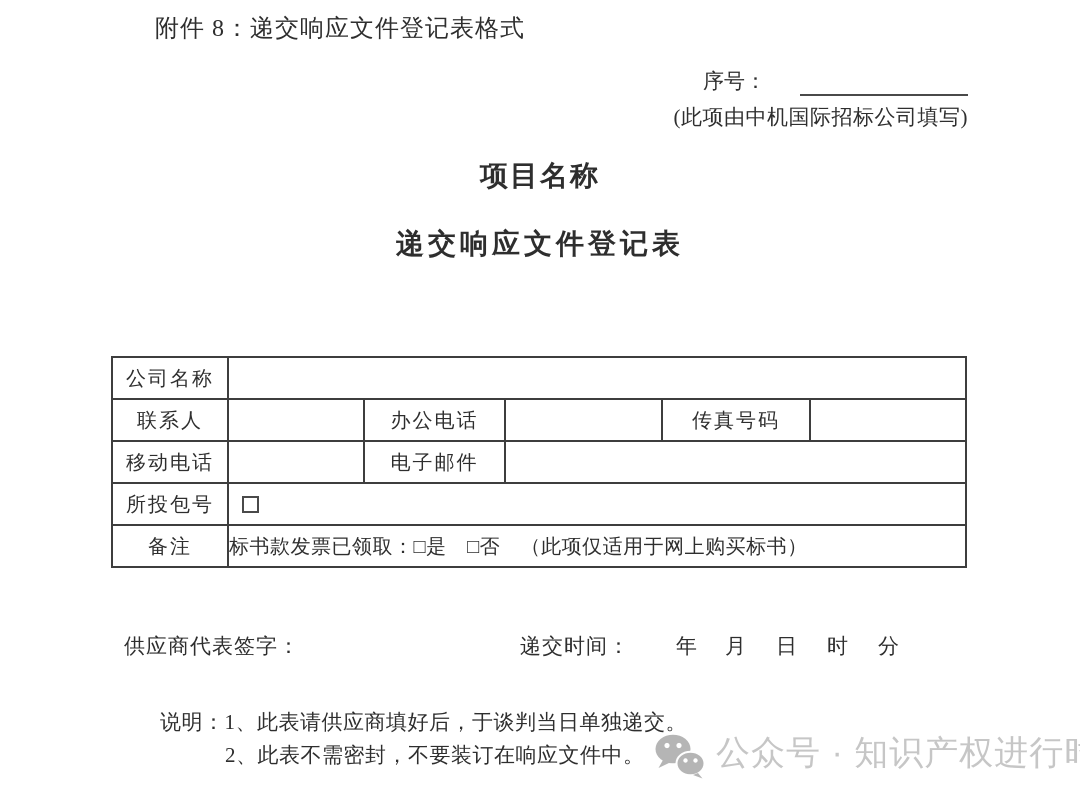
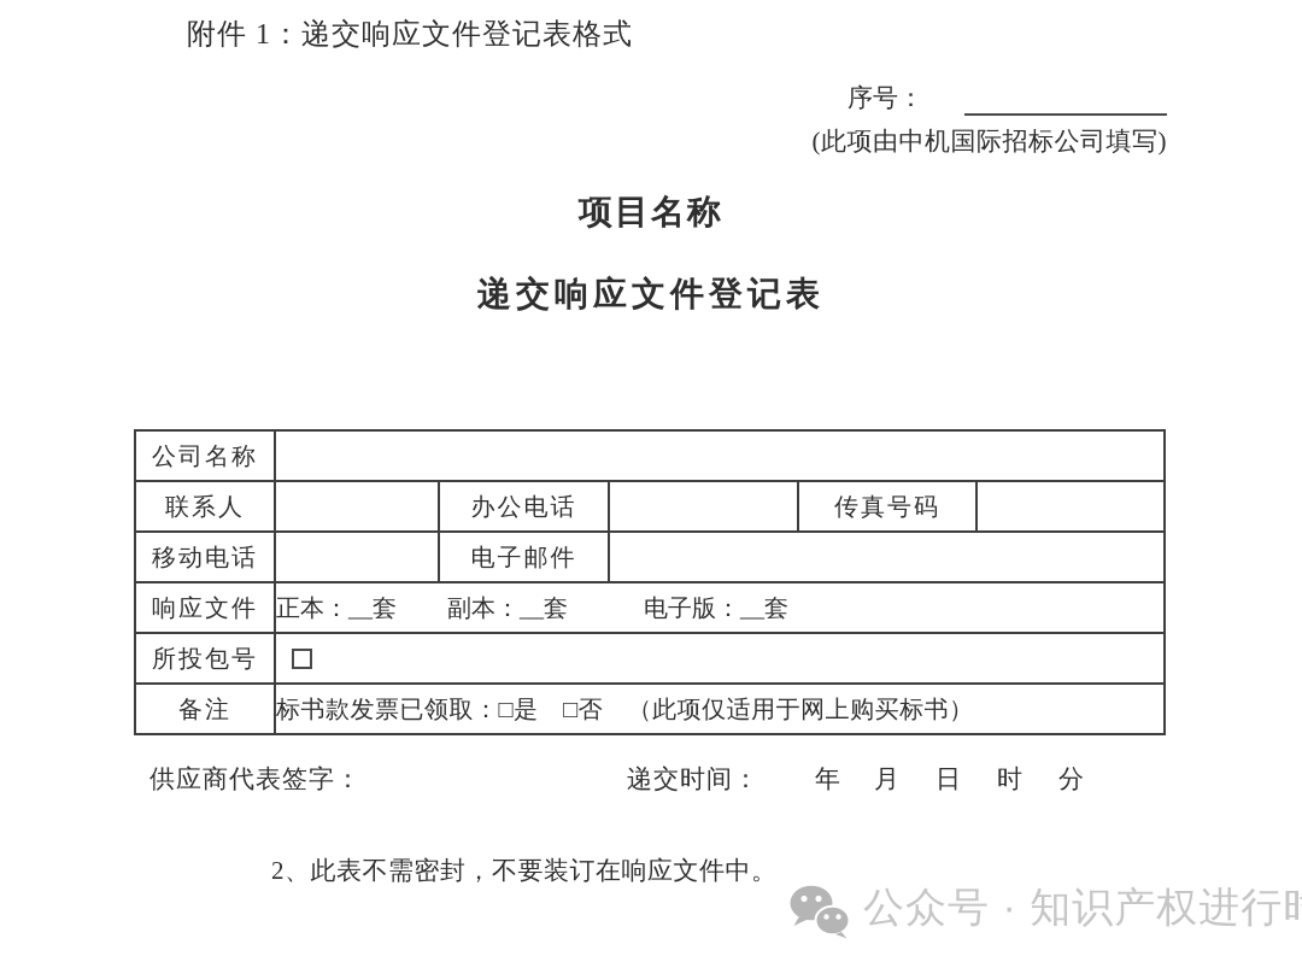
- 附件 8：递交响应文件登记表格式
+ 附件 1：递交响应文件登记表格式
  序号：
  (此项由中机国际招标公司填写)
  项目名称
  递交响应文件登记表
  公司名称
  联系人		办公电话		传真号码
  移动电话		电子邮件
+ 响应文件	正本：__套 副本：__套 电子版：__套
  所投包号
  备注	标书款发票已领取：□是 □否 （此项仅适用于网上购买标书）
  供应商代表签字：
  递交时间： 年 月 日 时 分
- 说明：1、此表请供应商填好后，于谈判当日单独递交。
  2、此表不需密封，不要装订在响应文件中。
  公众号 · 知识产权进行
